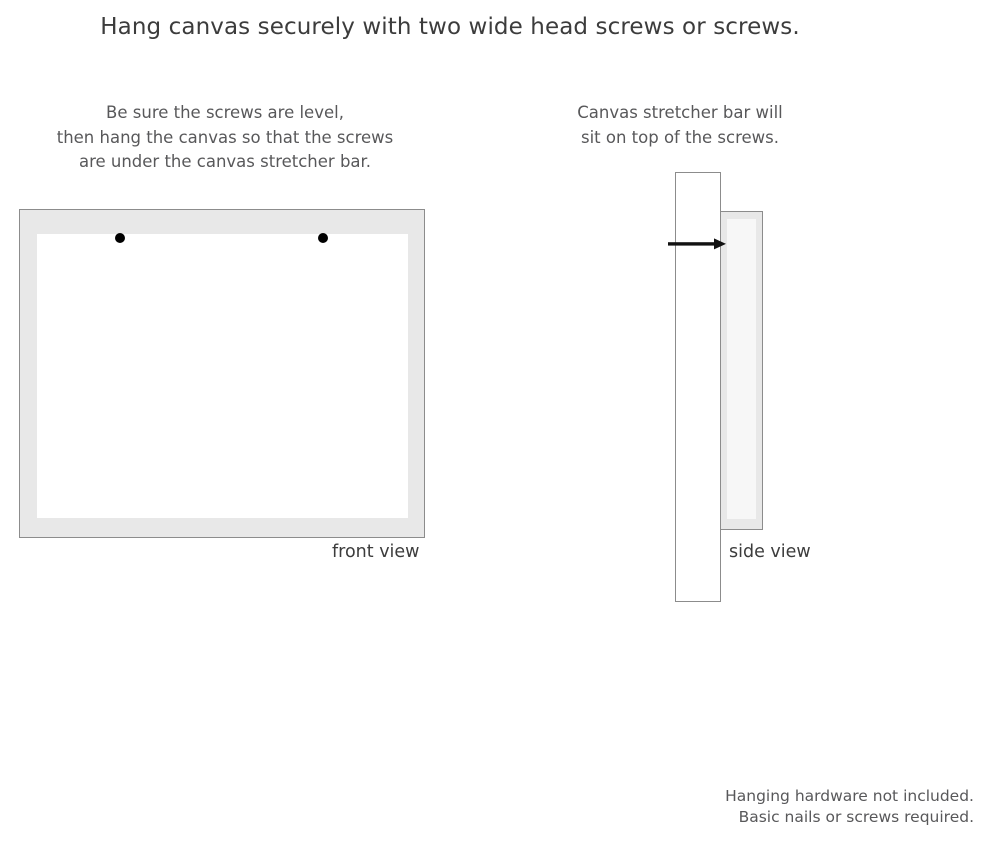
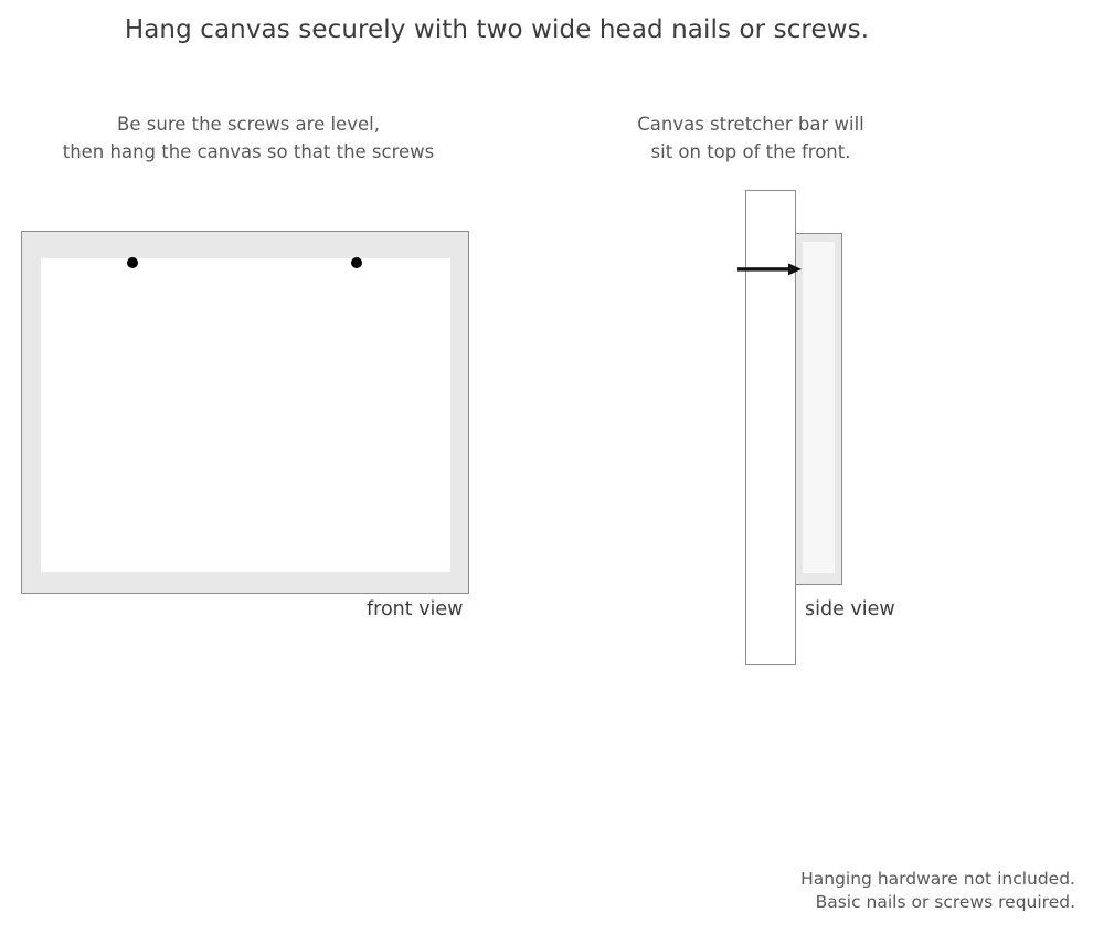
- Hang canvas securely with two wide head screws or screws.
+ Hang canvas securely with two wide head nails or screws.
  Be sure the screws are level,
  then hang the canvas so that the screws
- are under the canvas stretcher bar.
  Canvas stretcher bar will
- sit on top of the screws.
+ sit on top of the front.
  front view
  side view
  Hanging hardware not included.
  Basic nails or screws required.
